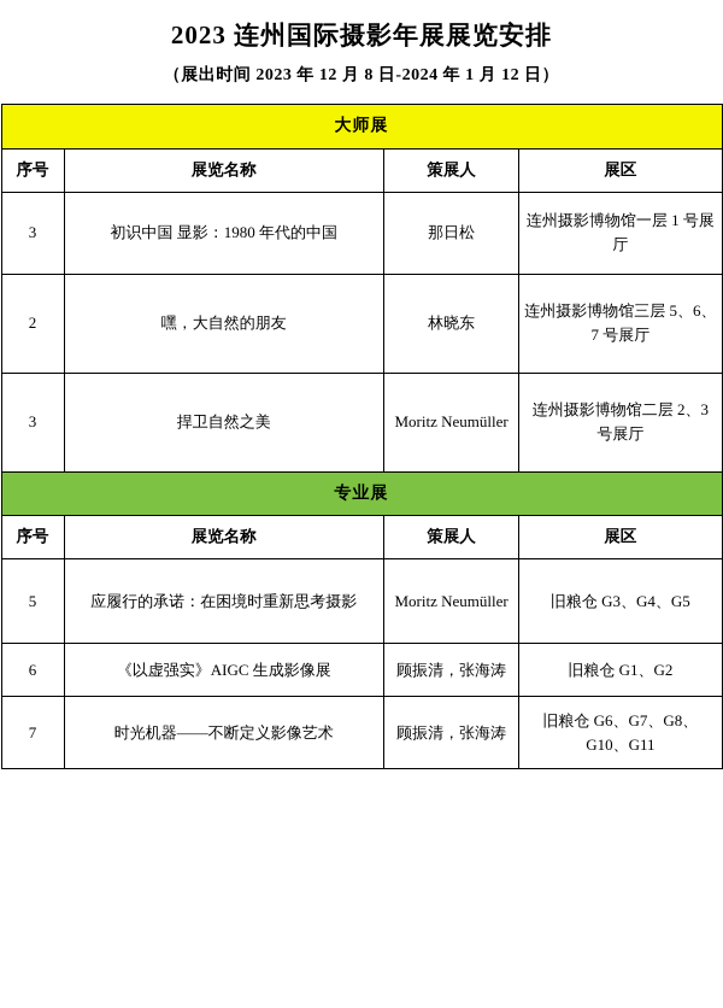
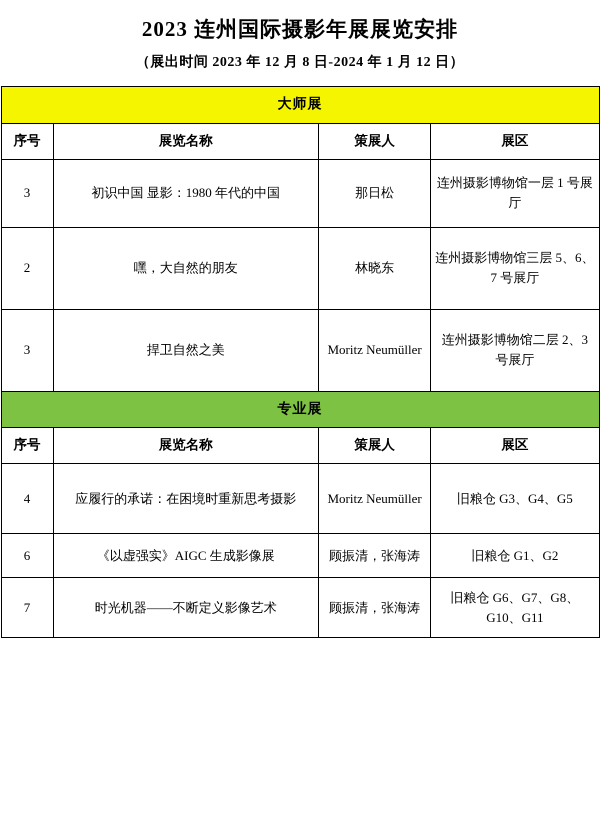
  2023 连州国际摄影年展展览安排
  （展出时间 2023 年 12 月 8 日-2024 年 1 月 12 日）
  大师展
  序号	展览名称	策展人	展区
  3	初识中国 显影：1980 年代的中国	那日松	连州摄影博物馆一层 1 号展厅
  2	嘿，大自然的朋友	林晓东	连州摄影博物馆三层 5、6、7 号展厅
  3	捍卫自然之美	Moritz Neumüller	连州摄影博物馆二层 2、3 号展厅
  专业展
  序号	展览名称	策展人	展区
- 5	应履行的承诺：在困境时重新思考摄影	Moritz Neumüller	旧粮仓 G3、G4、G5
+ 4	应履行的承诺：在困境时重新思考摄影	Moritz Neumüller	旧粮仓 G3、G4、G5
  6	《以虚强实》AIGC 生成影像展	顾振清，张海涛	旧粮仓 G1、G2
  7	时光机器——不断定义影像艺术	顾振清，张海涛	旧粮仓 G6、G7、G8、G10、G11
